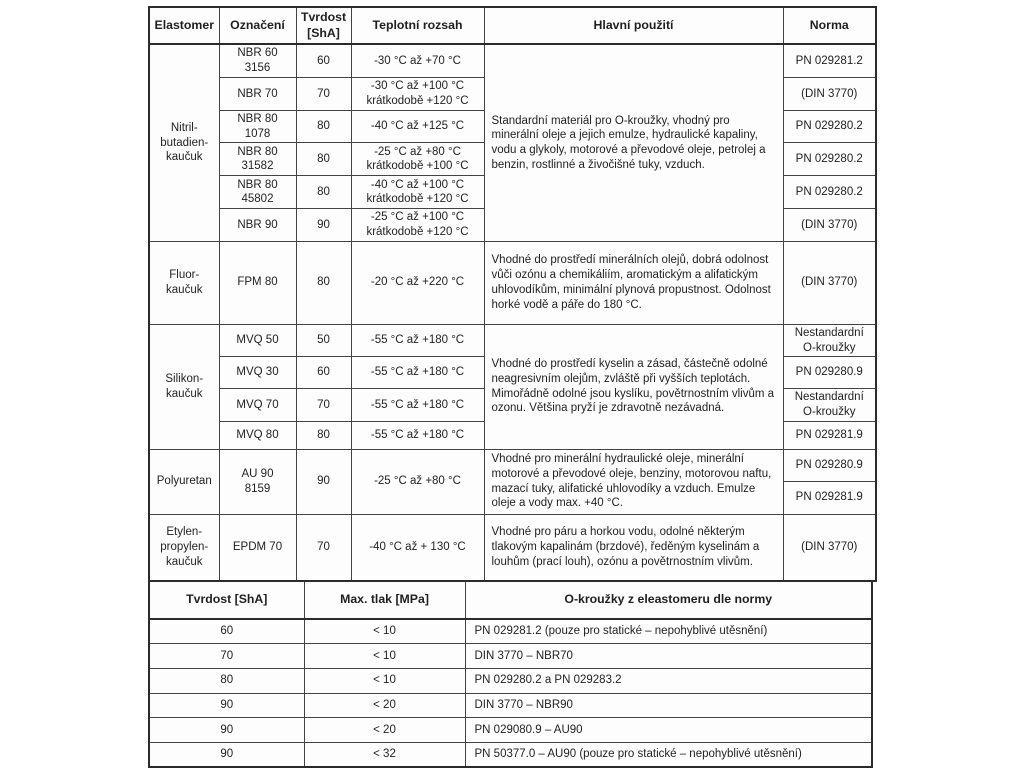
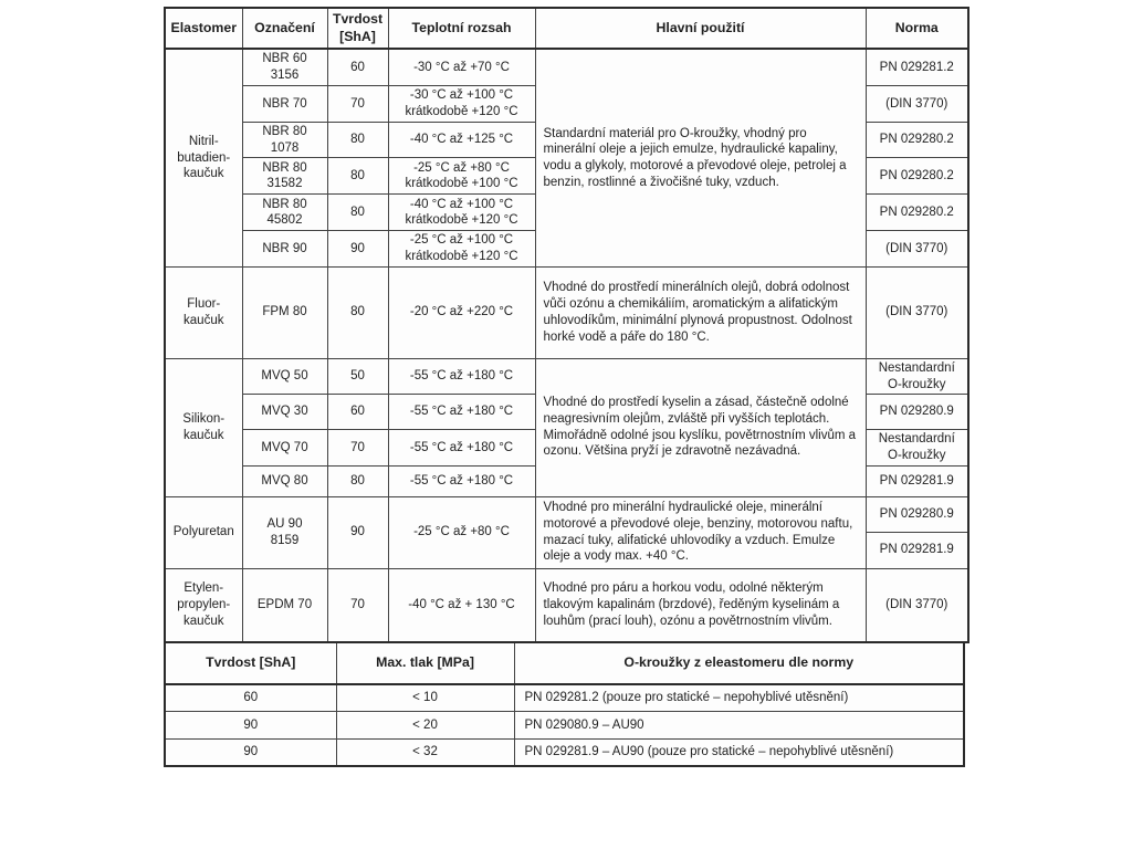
  Elastomer	Označení	Tvrdost [ShA]	Teplotní rozsah	Hlavní použití	Norma
  Nitril- butadien- kaučuk	NBR 60 3156	60	-30 °C až +70 °C	Standardní materiál pro O-kroužky, vhodný pro minerální oleje a jejich emulze, hydraulické kapaliny, vodu a glykoly, motorové a převodové oleje, petrolej a benzin, rostlinné a živočišné tuky, vzduch.	PN 029281.2
  NBR 70	70	-30 °C až +100 °C krátkodobě +120 °C	(DIN 3770)
  NBR 80 1078	80	-40 °C až +125 °C	PN 029280.2
  NBR 80 31582	80	-25 °C až +80 °C krátkodobě +100 °C	PN 029280.2
  NBR 80 45802	80	-40 °C až +100 °C krátkodobě +120 °C	PN 029280.2
  NBR 90	90	-25 °C až +100 °C krátkodobě +120 °C	(DIN 3770)
  Fluor- kaučuk	FPM 80	80	-20 °C až +220 °C	Vhodné do prostředí minerálních olejů, dobrá odolnost vůči ozónu a chemikáliím, aromatickým a alifatickým uhlovodíkům, minimální plynová propustnost. Odolnost horké vodě a páře do 180 °C.	(DIN 3770)
  Silikon- kaučuk	MVQ 50	50	-55 °C až +180 °C	Vhodné do prostředí kyselin a zásad, částečně odolné neagresivním olejům, zvláště při vyšších teplotách. Mimořádně odolné jsou kyslíku, povětrnostním vlivům a ozonu. Většina pryží je zdravotně nezávadná.	Nestandardní O-kroužky
  MVQ 30	60	-55 °C až +180 °C	PN 029280.9
  MVQ 70	70	-55 °C až +180 °C	Nestandardní O-kroužky
  MVQ 80	80	-55 °C až +180 °C	PN 029281.9
  Polyuretan	AU 90 8159	90	-25 °C až +80 °C	Vhodné pro minerální hydraulické oleje, minerální motorové a převodové oleje, benziny, motorovou naftu, mazací tuky, alifatické uhlovodíky a vzduch. Emulze oleje a vody max. +40 °C.	PN 029280.9
  PN 029281.9
  Etylen- propylen- kaučuk	EPDM 70	70	-40 °C až + 130 °C	Vhodné pro páru a horkou vodu, odolné některým tlakovým kapalinám (brzdové), ředěným kyselinám a louhům (prací louh), ozónu a povětrnostním vlivům.	(DIN 3770)
  Tvrdost [ShA]	Max. tlak [MPa]	O-kroužky z eleastomeru dle normy
  60	< 10	PN 029281.2 (pouze pro statické – nepohyblivé utěsnění)
- 70	< 10	DIN 3770 – NBR70
- 80	< 10	PN 029280.2 a PN 029283.2
- 90	< 20	DIN 3770 – NBR90
  90	< 20	PN 029080.9 – AU90
- 90	< 32	PN 50377.0 – AU90 (pouze pro statické – nepohyblivé utěsnění)
+ 90	< 32	PN 029281.9 – AU90 (pouze pro statické – nepohyblivé utěsnění)
